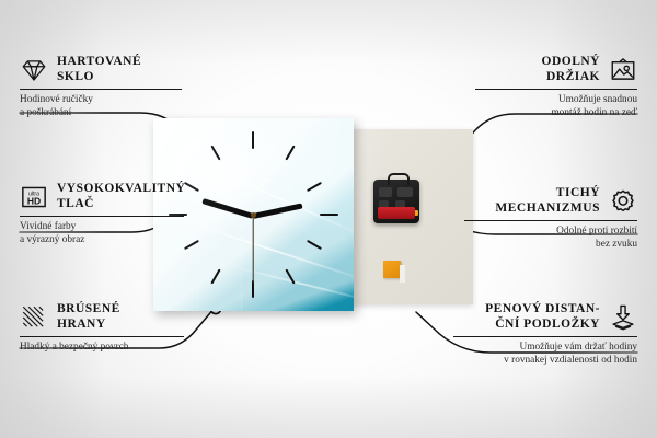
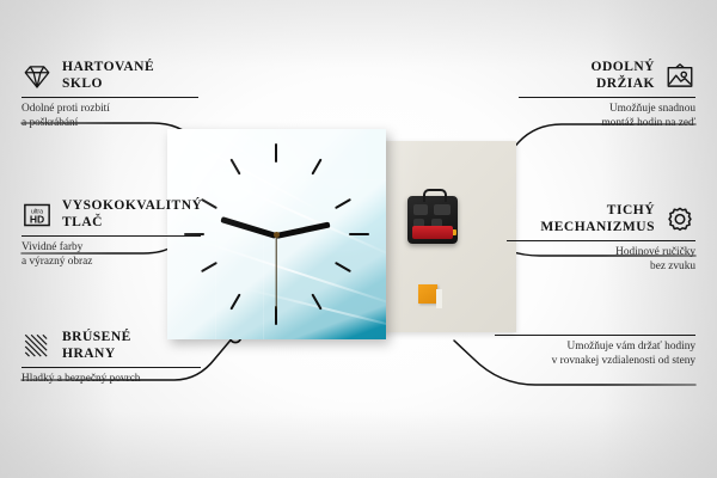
  HARTOVANÉ
  SKLO
- Hodinové ručičky
+ Odolné proti rozbití
  a poškrábání
  HD
  VYSOKOKVALITNÝ
  TLAČ
  Vividné farby
  a výrazný obraz
  BRÚSENÉ
  HRANY
  Hladký a bezpečný povrch
  ODOLNÝ
  DRŽIAK
  Umožňuje snadnou
  montáž hodin na zeď
  TICHÝ
  MECHANIZMUS
- Odolné proti rozbití
+ Hodinové ručičky
  bez zvuku
- PENOVÝ DISTAN-
- ČNÍ PODLOŽKY
  Umožňuje vám držať hodiny
- v rovnakej vzdialenosti od hodin
+ v rovnakej vzdialenosti od steny
